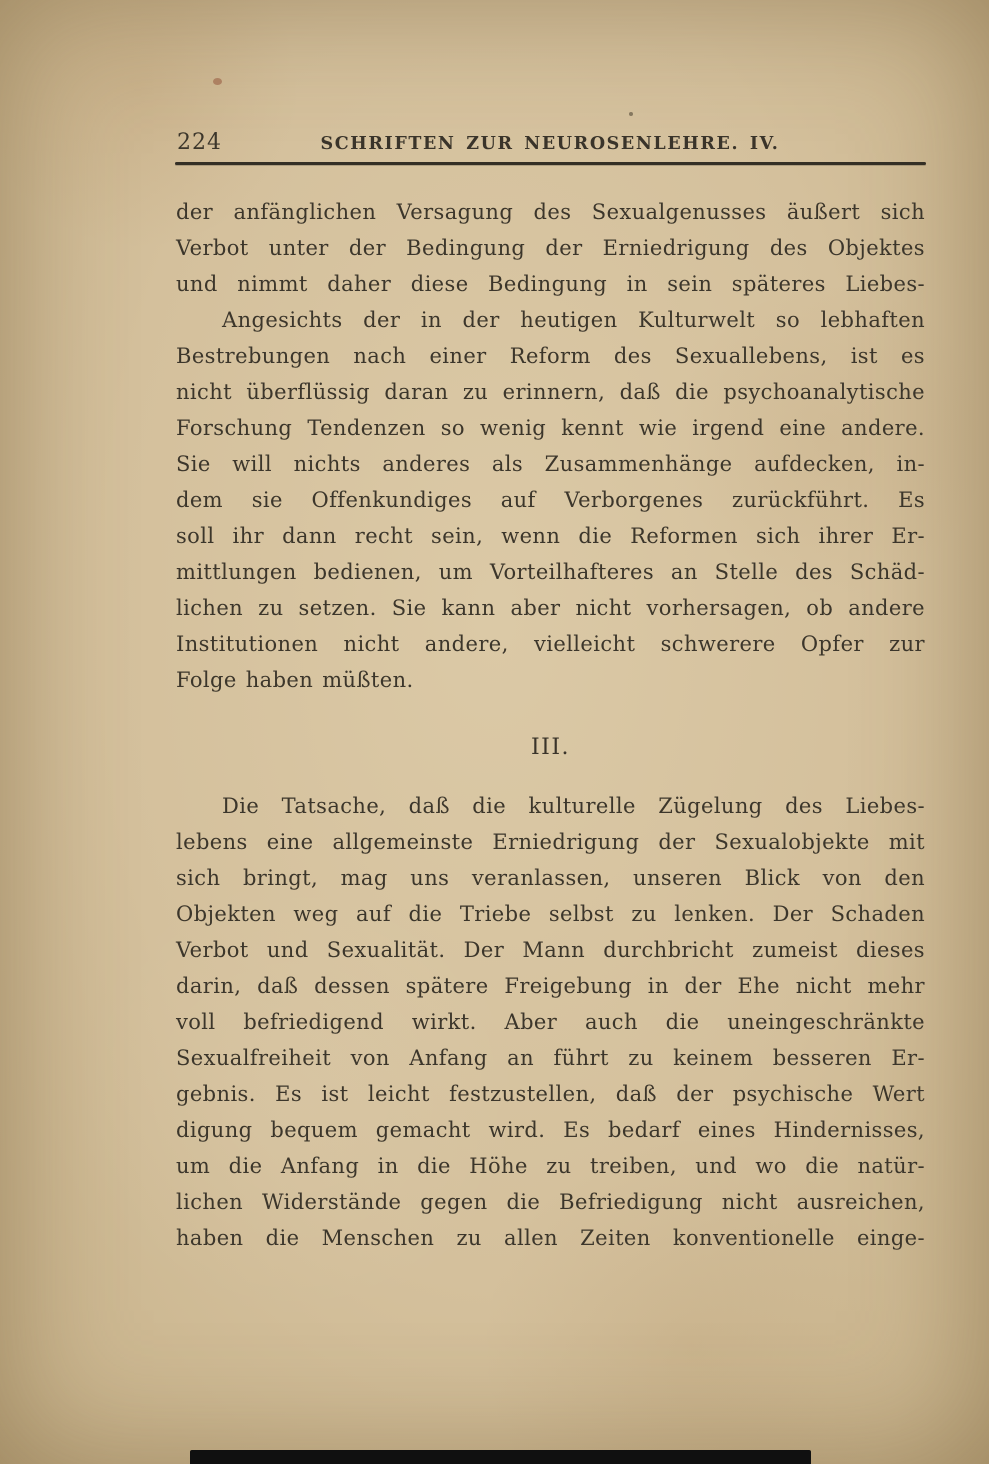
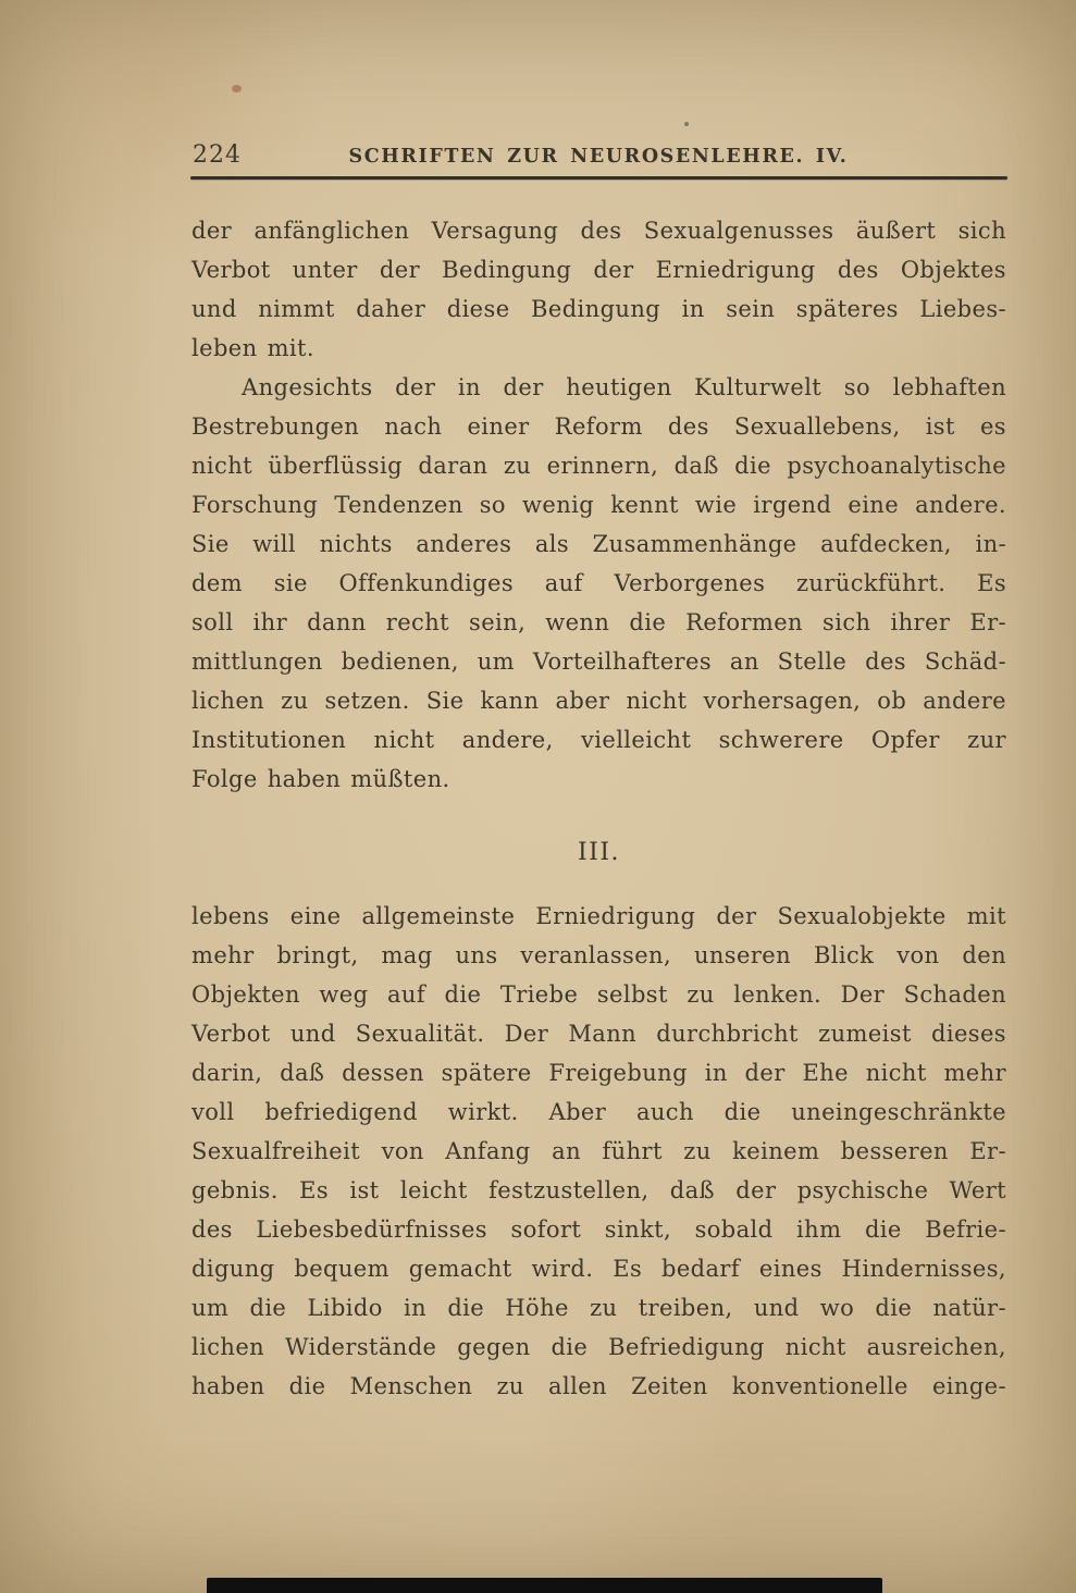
  224
  SCHRIFTEN ZUR NEUROSENLEHRE. IV.
  der anfänglichen Versagung des Sexualgenusses äußert sich
  Verbot unter der Bedingung der Erniedrigung des Objektes
  und nimmt daher diese Bedingung in sein späteres Liebes-
+ leben mit.
  Angesichts der in der heutigen Kulturwelt so lebhaften
  Bestrebungen nach einer Reform des Sexuallebens, ist es
  nicht überflüssig daran zu erinnern, daß die psychoanalytische
  Forschung Tendenzen so wenig kennt wie irgend eine andere.
  Sie will nichts anderes als Zusammenhänge aufdecken, in-
  dem sie Offenkundiges auf Verborgenes zurückführt. Es
  soll ihr dann recht sein, wenn die Reformen sich ihrer Er-
  mittlungen bedienen, um Vorteilhafteres an Stelle des Schäd-
  lichen zu setzen. Sie kann aber nicht vorhersagen, ob andere
  Institutionen nicht andere, vielleicht schwerere Opfer zur
  Folge haben müßten.
  III.
- Die Tatsache, daß die kulturelle Zügelung des Liebes-
  lebens eine allgemeinste Erniedrigung der Sexualobjekte mit
- sich bringt, mag uns veranlassen, unseren Blick von den
+ mehr bringt, mag uns veranlassen, unseren Blick von den
  Objekten weg auf die Triebe selbst zu lenken. Der Schaden
  Verbot und Sexualität. Der Mann durchbricht zumeist dieses
  darin, daß dessen spätere Freigebung in der Ehe nicht mehr
  voll befriedigend wirkt. Aber auch die uneingeschränkte
  Sexualfreiheit von Anfang an führt zu keinem besseren Er-
  gebnis. Es ist leicht festzustellen, daß der psychische Wert
+ des Liebesbedürfnisses sofort sinkt, sobald ihm die Befrie-
  digung bequem gemacht wird. Es bedarf eines Hindernisses,
- um die Anfang in die Höhe zu treiben, und wo die natür-
+ um die Libido in die Höhe zu treiben, und wo die natür-
  lichen Widerstände gegen die Befriedigung nicht ausreichen,
  haben die Menschen zu allen Zeiten konventionelle einge-
